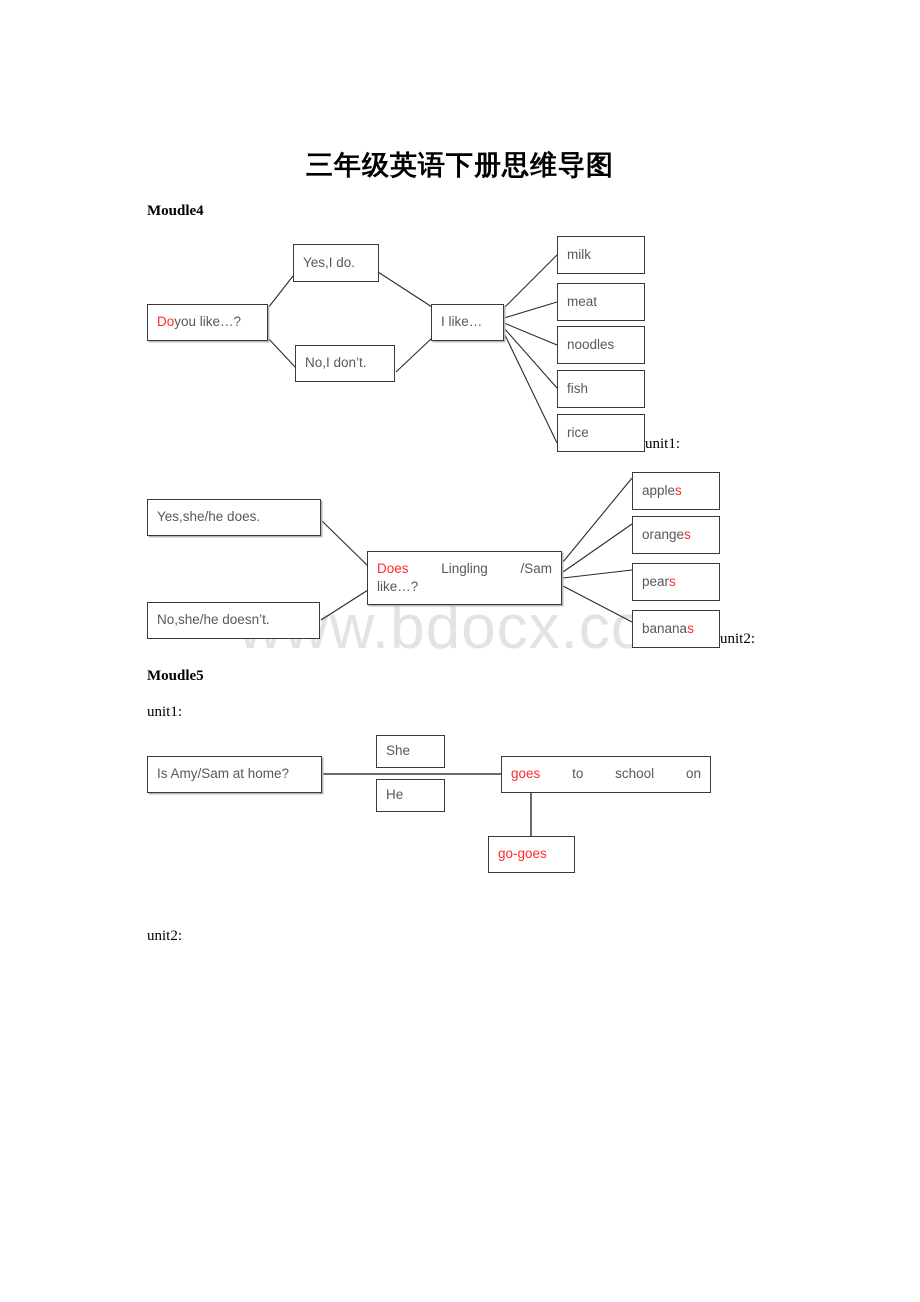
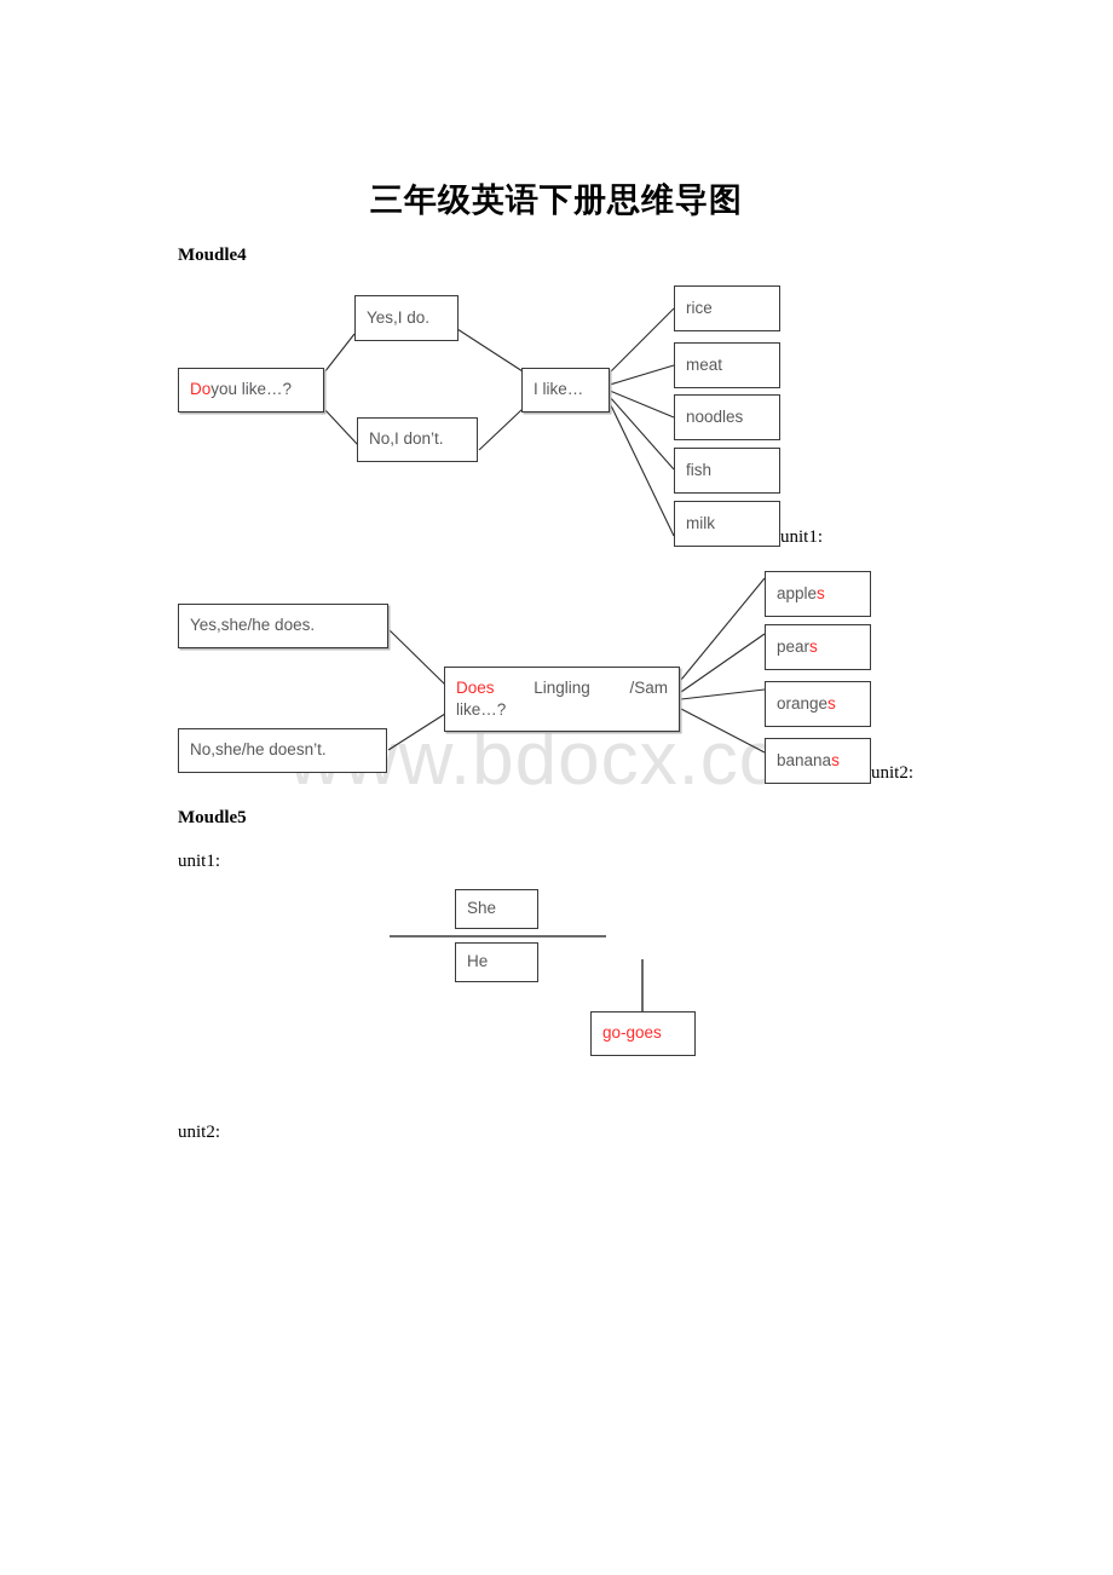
  w.bdocx.co
  三年级英语下册思维导图
  Moudle4
  Do
  you like…?
  Yes,I do.
  No,I don’t.
  I like…
- milk
+ rice
  meat
  noodles
  fish
- rice
+ milk
  unit1:
  Yes,she/he does.
  No,she/he doesn’t.
  Does
  Lingling
  /Sam
  like…?
  apple
  s
- orange
+ pear
  s
- pear
+ orange
  s
  banana
  s
  unit2:
  Moudle5
  unit1:
- Is Amy/Sam at home?
  She
  He
- goes
- to
- school
- on
  go-goes
  unit2:
